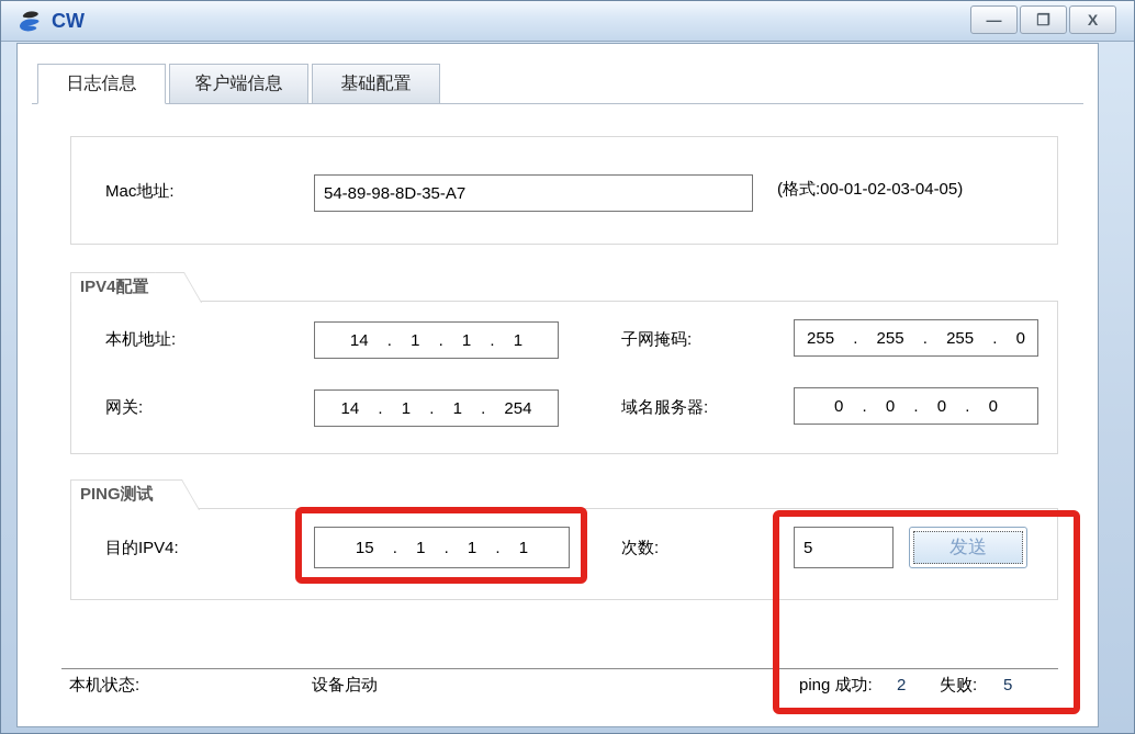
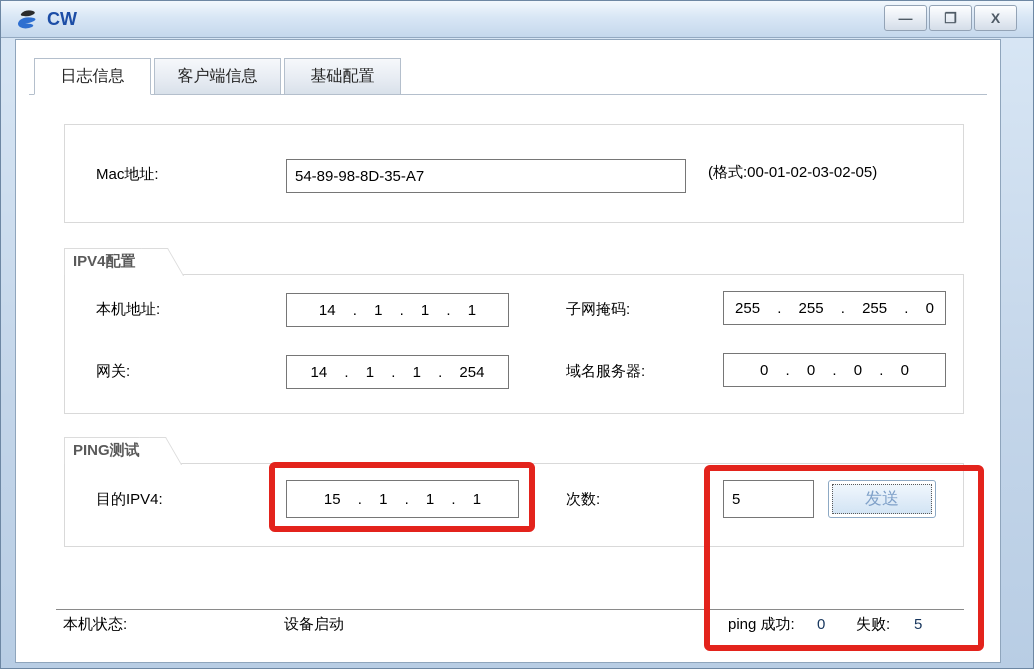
  CW
  —
  ❐
  X
  日志信息
  客户端信息
  基础配置
  Mac地址:
  54-89-98-8D-35-A7
- (格式:00-01-02-03-04-05)
+ (格式:00-01-02-03-02-05)
  IPV4配置
  本机地址:
  14 . 1 . 1 . 1
  子网掩码:
  255 . 255 . 255 . 0
  网关:
  14 . 1 . 1 . 254
  域名服务器:
  0 . 0 . 0 . 0
  PING测试
  目的IPV4:
  15 . 1 . 1 . 1
  次数:
  5
  发送
  本机状态:
  设备启动
  ping 成功:
- 2
+ 0
  失败:
  5
